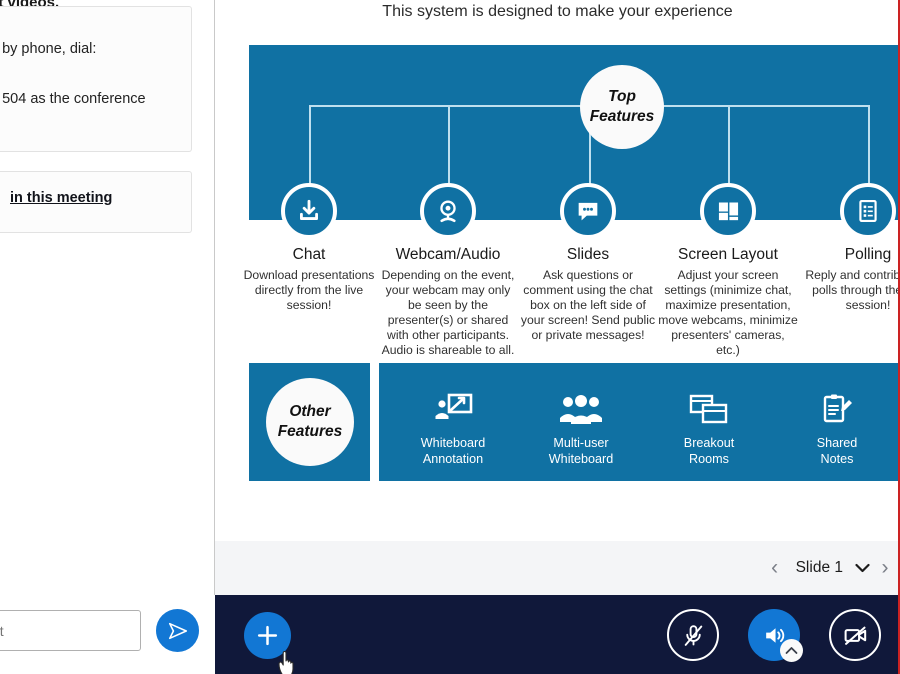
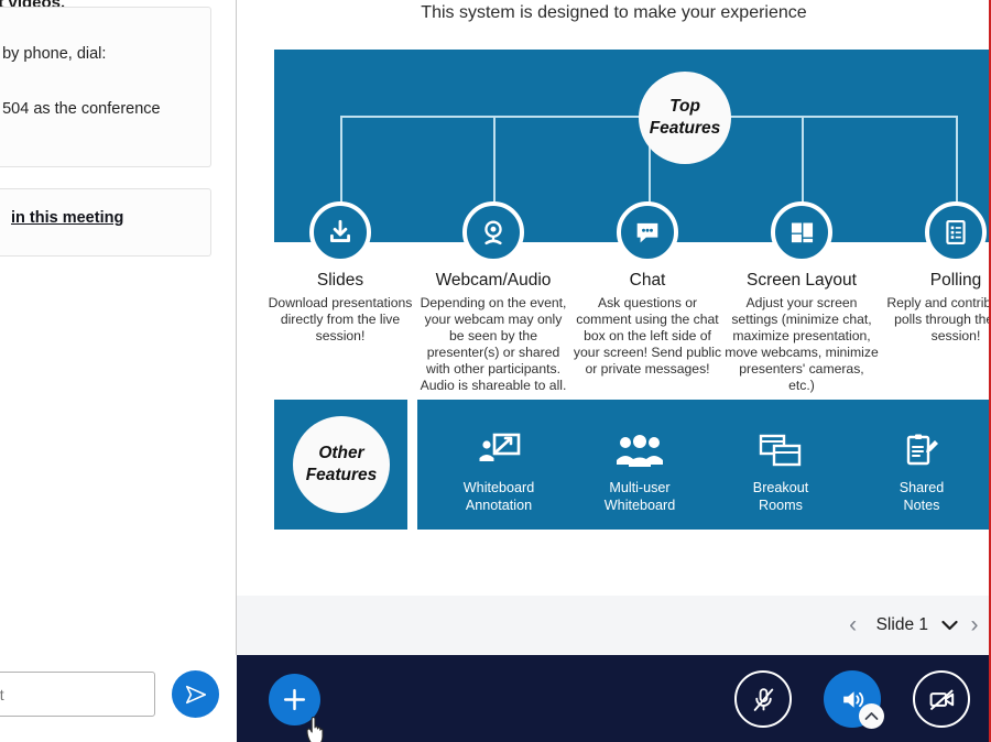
  t videos.
  by phone, dial:
  504 as the conference
  in this meeting
  This system is designed to make your experience
  Top
  Features
- Chat
+ Slides
  Download presentations directly from the live session!
  Webcam/Audio
  Depending on the event, your webcam may only be seen by the presenter(s) or shared with other participants. Audio is shareable to all.
- Slides
+ Chat
  Ask questions or comment using the chat box on the left side of your screen! Send public or private messages!
  Screen Layout
  Adjust your screen settings (minimize chat, maximize presentation, move webcams, minimize presenters' cameras, etc.)
  Polling
  Reply and contrib polls through th session!
  Other
  Features
  Whiteboard
  Annotation
  Multi-user
  Whiteboard
  Breakout
  Rooms
  Shared
  Notes
  ‹
  Slide 1
  ›
